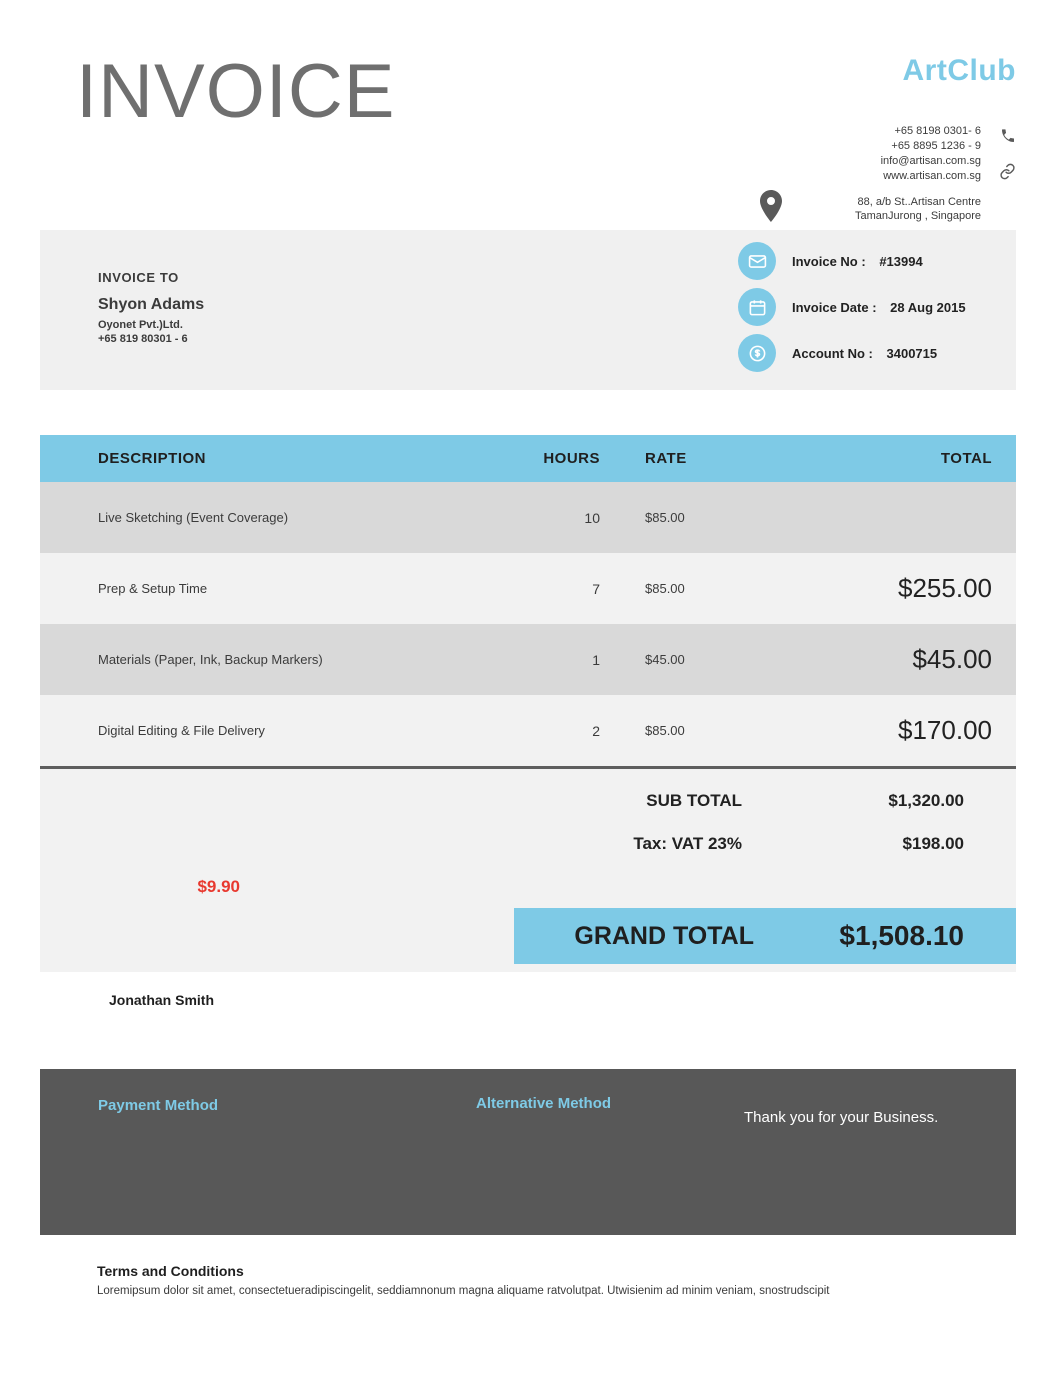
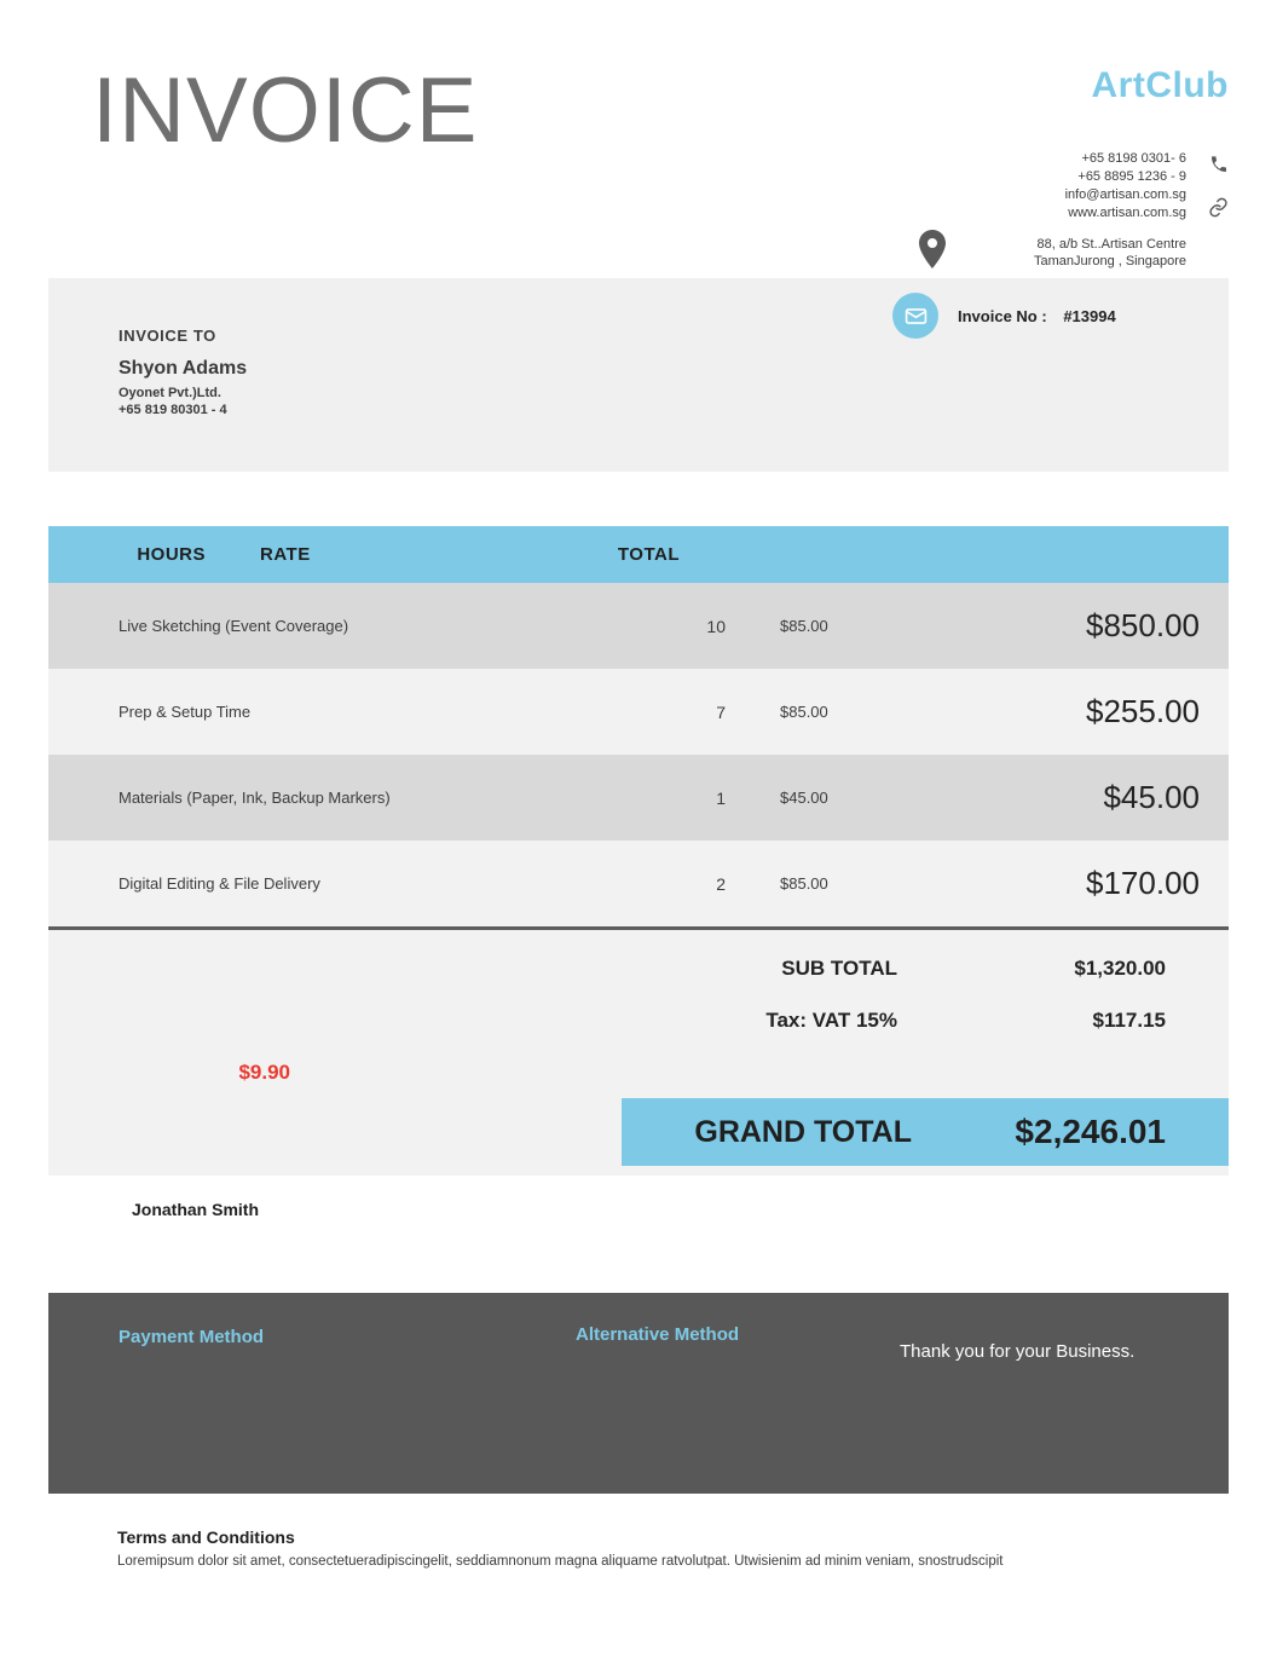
  INVOICE
  ArtClub
  +65 8198 0301- 6
  +65 8895 1236 - 9
  info@artisan.com.sg
  www.artisan.com.sg
  88, a/b St..Artisan Centre
  TamanJurong , Singapore
  INVOICE TO
  Shyon Adams
  Oyonet Pvt.)Ltd.
- +65 819 80301 - 6
+ +65 819 80301 - 4
  Invoice No : #13994
- Invoice Date : 28 Aug 2015
- Account No : 3400715
- DESCRIPTION
  HOURS
  RATE
  TOTAL
  Live Sketching (Event Coverage)
  10
  $85.00
+ $850.00
  Prep & Setup Time
  7
  $85.00
  $255.00
  Materials (Paper, Ink, Backup Markers)
  1
  $45.00
  $45.00
  Digital Editing & File Delivery
  2
  $85.00
  $170.00
  SUB TOTAL
  $1,320.00
- Tax: VAT 23%
+ Tax: VAT 15%
- $198.00
+ $117.15
  $9.90
  GRAND TOTAL
- $1,508.10
+ $2,246.01
  Jonathan Smith
  Payment Method
  Alternative Method
  Thank you for your Business.
  Terms and Conditions
  Loremipsum dolor sit amet, consectetueradipiscingelit, seddiamnonum magna aliquame ratvolutpat. Utwisienim ad minim veniam, snostrudscipit
